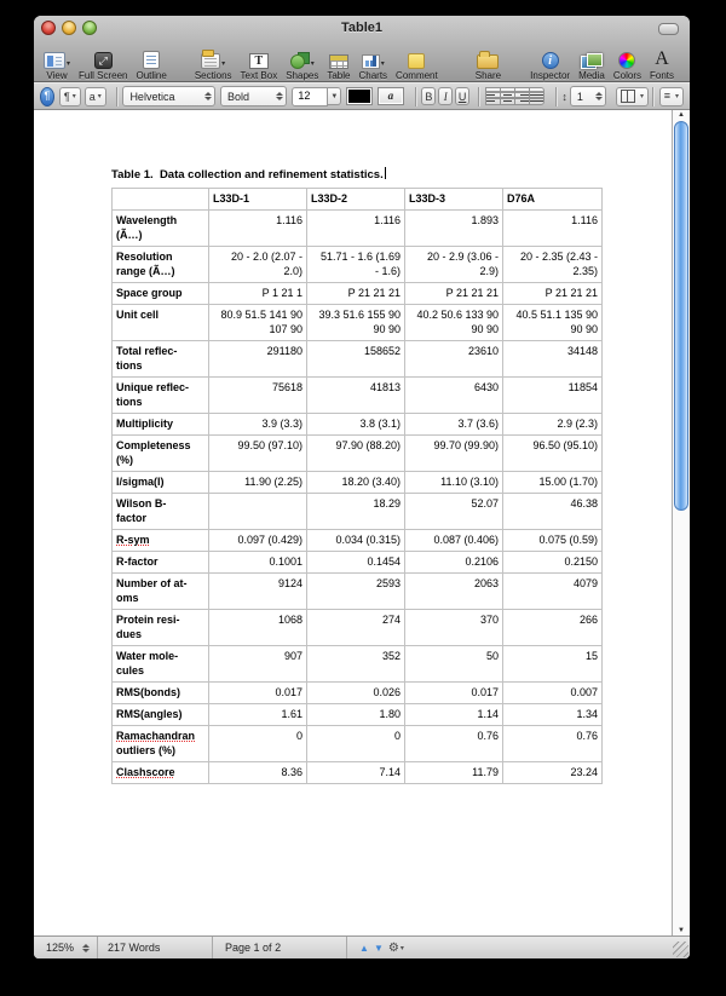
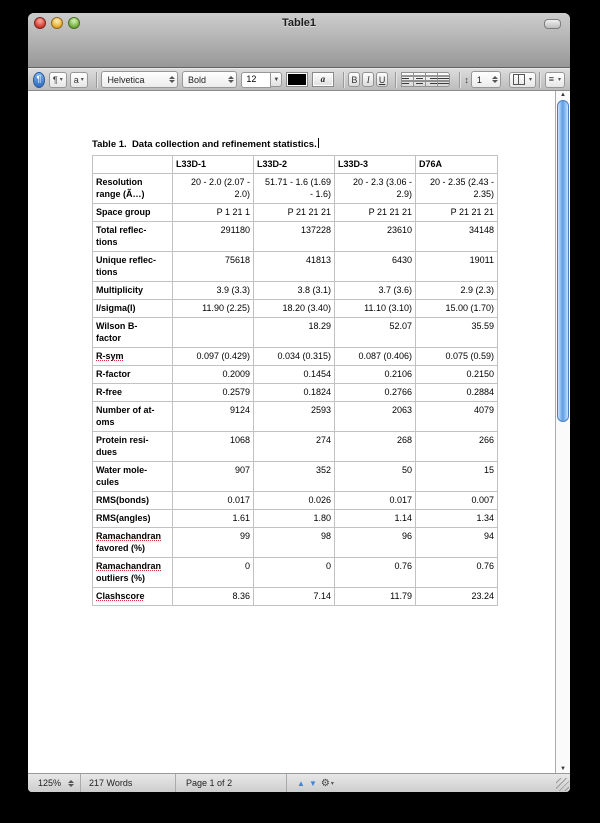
  Table1
- View
- Full Screen
- Outline
- Sections
- Text Box
- Shapes
- Table
- Charts
- Comment
- Share
- Inspector
- Media
- Colors
- Fonts
  ¶
  ¶
  a
  Helvetica
  Bold
  12
  a
  B
  I
  U
  ↕
  1
  ≡
  Table 1. Data collection and refinement statistics.
  	L33D-1	L33D-2	L33D-3	D76A
- Wavelength (Ã…)	1.116	1.116	1.893	1.116
- Resolution range (Ã…)	20 - 2.0 (2.07 - 2.0)	51.71 - 1.6 (1.69 - 1.6)	20 - 2.9 (3.06 - 2.9)	20 - 2.35 (2.43 - 2.35)
+ Resolution range (Ã…)	20 - 2.0 (2.07 - 2.0)	51.71 - 1.6 (1.69 - 1.6)	20 - 2.3 (3.06 - 2.9)	20 - 2.35 (2.43 - 2.35)
  Space group	P 1 21 1	P 21 21 21	P 21 21 21	P 21 21 21
- Unit cell	80.9 51.5 141 90 107 90	39.3 51.6 155 90 90 90	40.2 50.6 133 90 90 90	40.5 51.1 135 90 90 90
- Total reflec- tions	291180	158652	23610	34148
+ Total reflec- tions	291180	137228	23610	34148
- Unique reflec- tions	75618	41813	6430	11854
+ Unique reflec- tions	75618	41813	6430	19011
  Multiplicity	3.9 (3.3)	3.8 (3.1)	3.7 (3.6)	2.9 (2.3)
- Completeness (%)	99.50 (97.10)	97.90 (88.20)	99.70 (99.90)	96.50 (95.10)
  I/sigma(I)	11.90 (2.25)	18.20 (3.40)	11.10 (3.10)	15.00 (1.70)
- Wilson B- factor		18.29	52.07	46.38
+ Wilson B- factor		18.29	52.07	35.59
  R-sym	0.097 (0.429)	0.034 (0.315)	0.087 (0.406)	0.075 (0.59)
- R-factor	0.1001	0.1454	0.2106	0.2150
+ R-factor	0.2009	0.1454	0.2106	0.2150
+ R-free	0.2579	0.1824	0.2766	0.2884
  Number of at- oms	9124	2593	2063	4079
- Protein resi- dues	1068	274	370	266
+ Protein resi- dues	1068	274	268	266
  Water mole- cules	907	352	50	15
  RMS(bonds)	0.017	0.026	0.017	0.007
  RMS(angles)	1.61	1.80	1.14	1.34
+ Ramachandran favored (%)	99	98	96	94
  Ramachandran outliers (%)	0	0	0.76	0.76
  Clashscore	8.36	7.14	11.79	23.24
  125%
  217 Words
  Page 1 of 2
  ▲
  ▼
  ⚙
